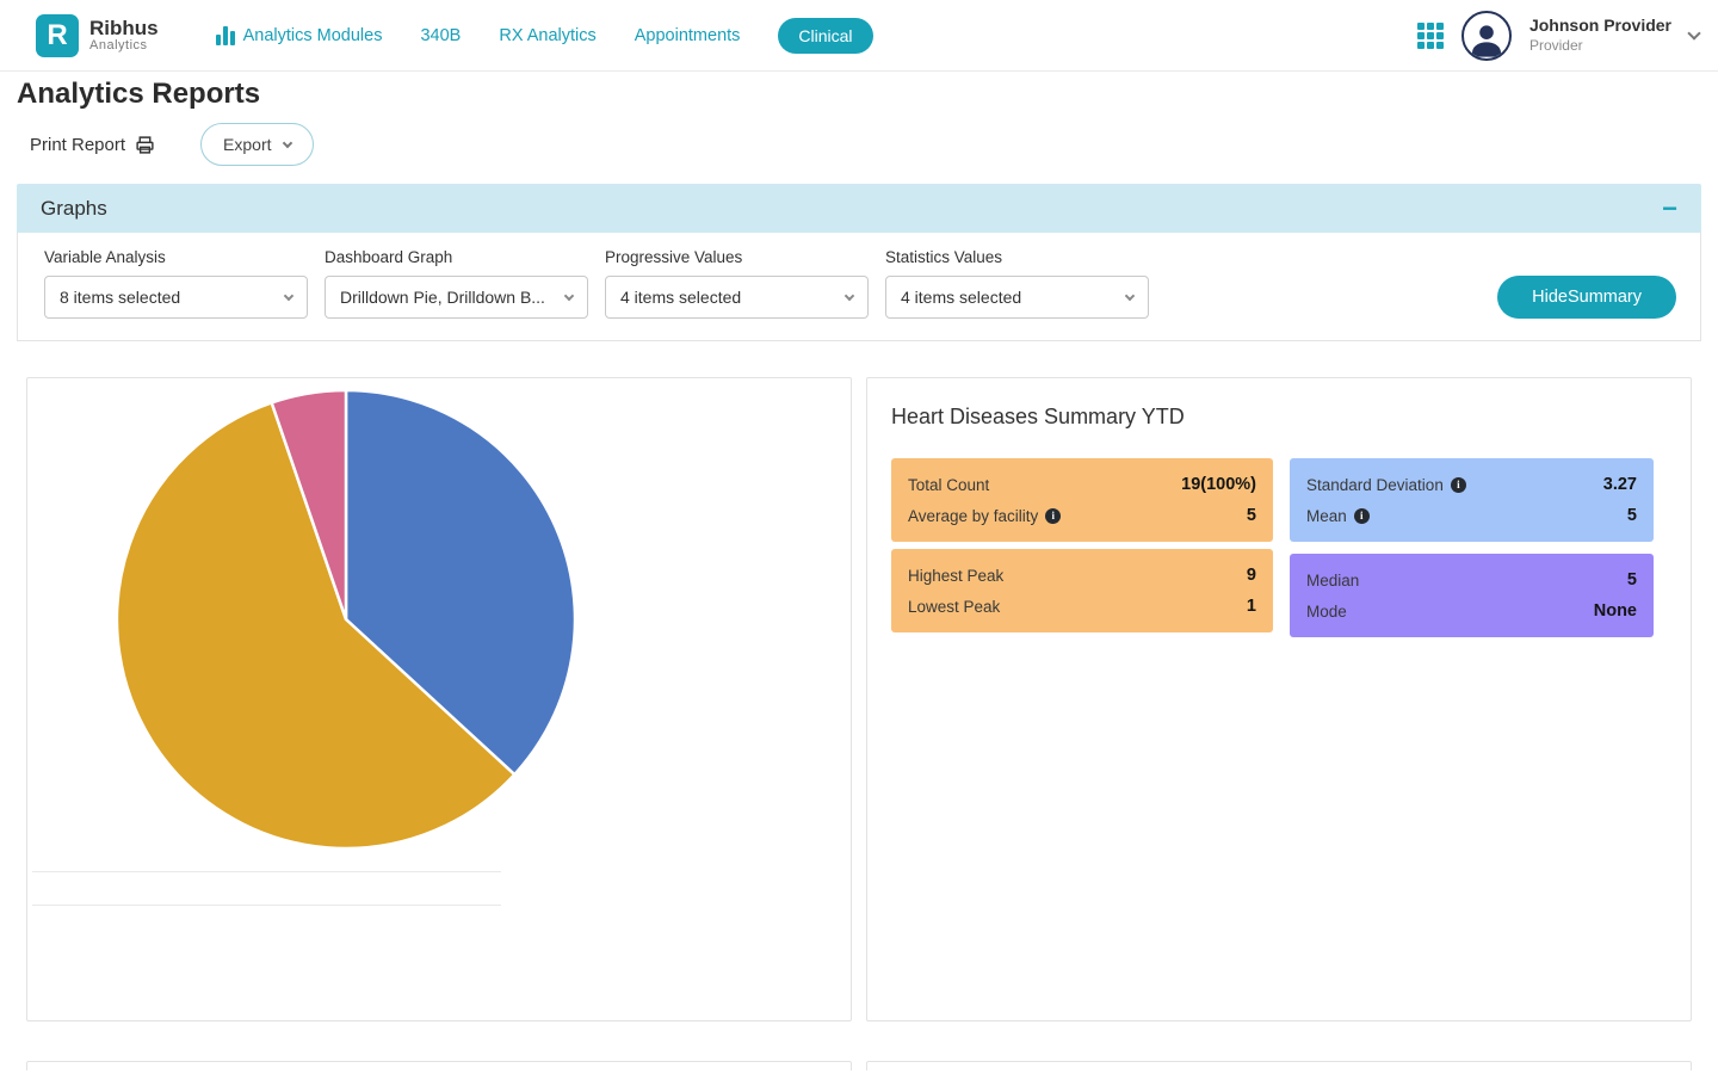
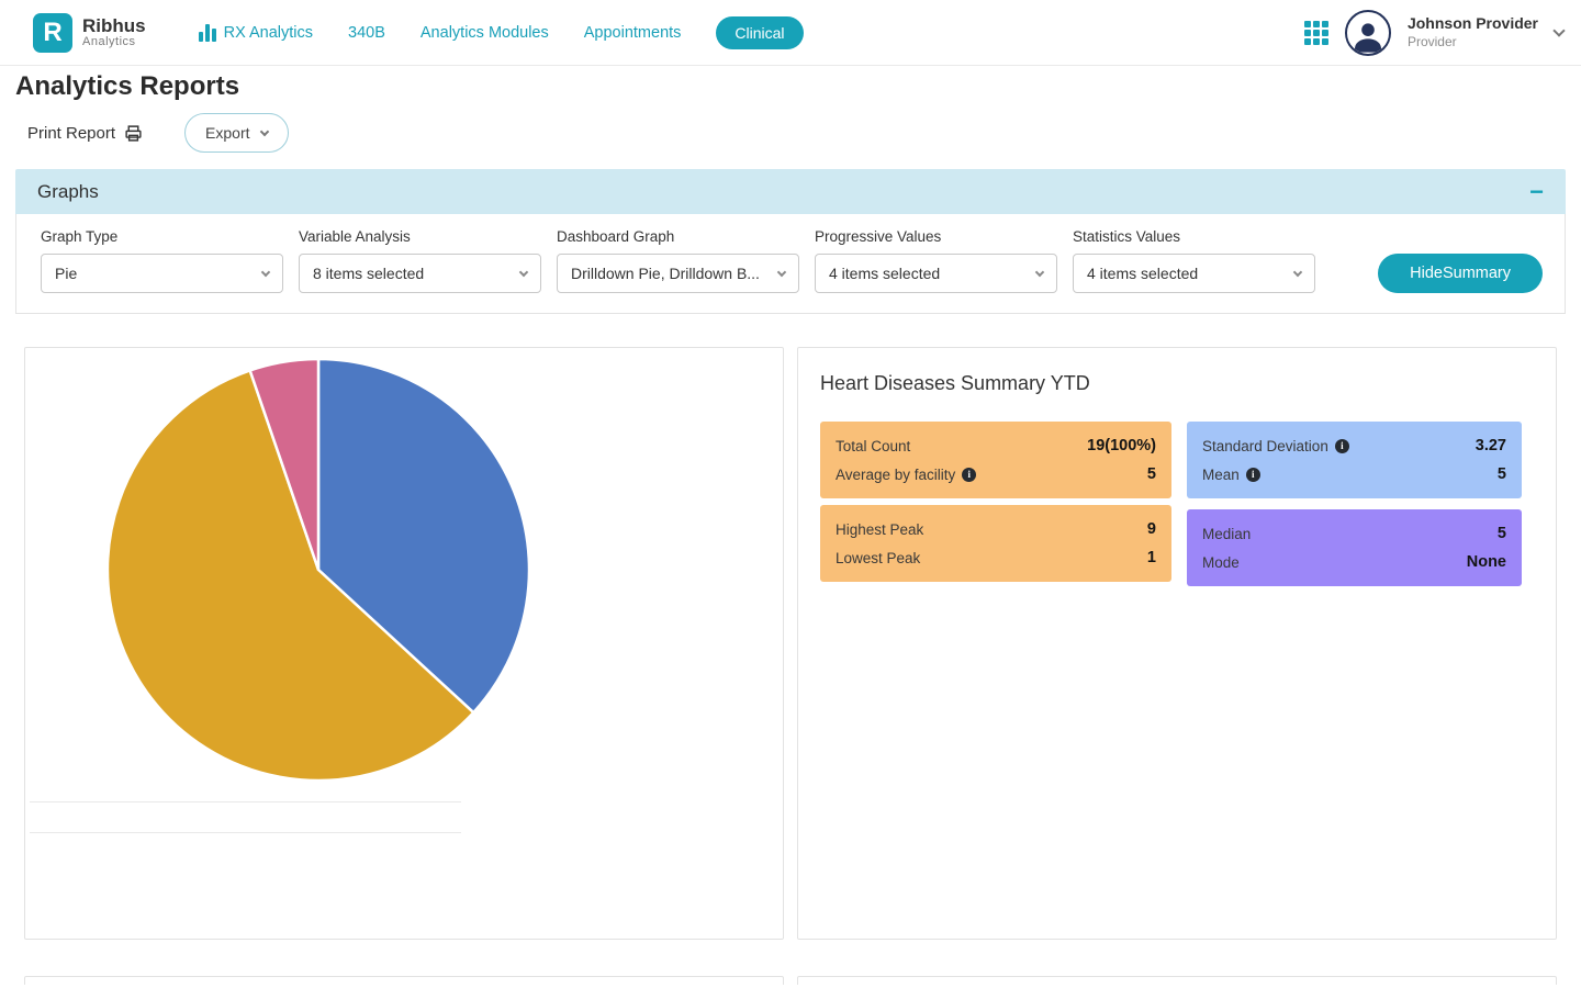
  R
  Ribhus
  Analytics
- Analytics Modules
+ RX Analytics
  340B
- RX Analytics
+ Analytics Modules
  Appointments
  Clinical
  Johnson Provider
  Provider
  Analytics Reports
  Print Report
  Export
  Graphs
  −
+ Graph Type
+ Pie
  Variable Analysis
  8 items selected
  Dashboard Graph
  Drilldown Pie, Drilldown B...
  Progressive Values
  4 items selected
  Statistics Values
  4 items selected
  HideSummary
  Heart Diseases Summary YTD
  Total Count
  19(100%)
  Average by facility
  i
  5
  Highest Peak
  9
  Lowest Peak
  1
  Standard Deviation
  i
  3.27
  Mean
  i
  5
  Median
  5
  Mode
  None
